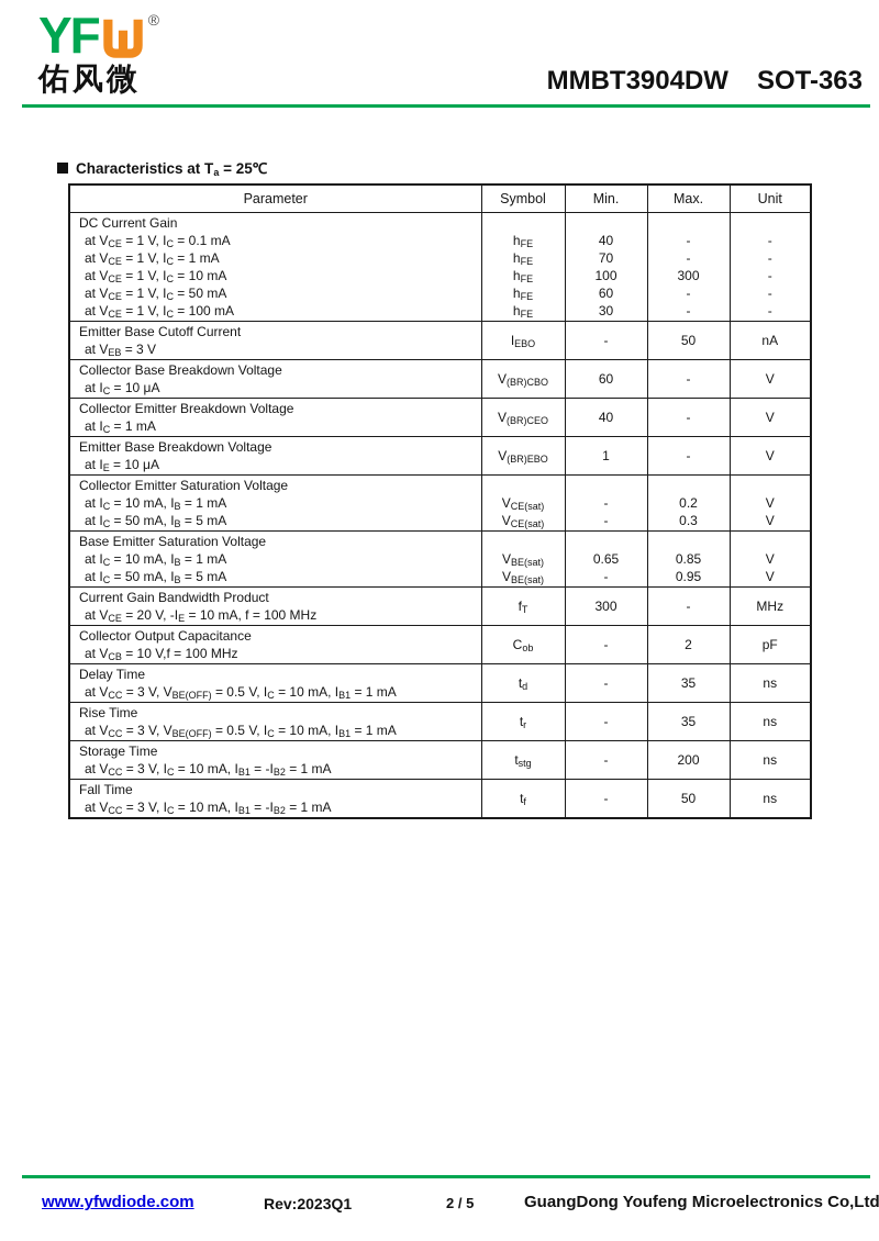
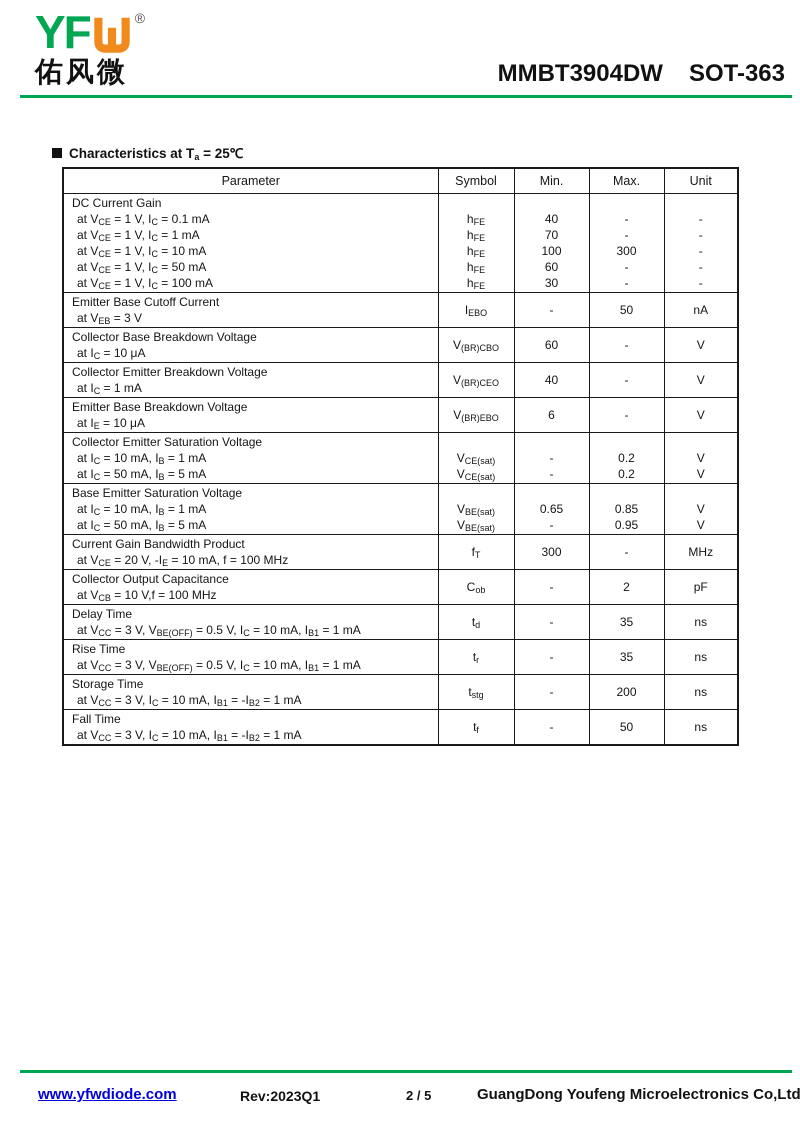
  YF
  ®
  佑风微
  MMBT3904DW
  SOT-363
  Characteristics at Ta = 25℃
  Parameter	Symbol	Min.	Max.	Unit
  DC Current Gainat VCE = 1 V, IC = 0.1 mAat VCE = 1 V, IC = 1 mAat VCE = 1 V, IC = 10 mAat VCE = 1 V, IC = 50 mAat VCE = 1 V, IC = 100 mA	hFEhFEhFEhFEhFE	40701006030	--300--	-----
  Emitter Base Cutoff Currentat VEB = 3 V	IEBO	-	50	nA
  Collector Base Breakdown Voltageat IC = 10 μA	V(BR)CBO	60	-	V
  Collector Emitter Breakdown Voltageat IC = 1 mA	V(BR)CEO	40	-	V
- Emitter Base Breakdown Voltageat IE = 10 μA	V(BR)EBO	1	-	V
+ Emitter Base Breakdown Voltageat IE = 10 μA	V(BR)EBO	6	-	V
- Collector Emitter Saturation Voltageat IC = 10 mA, IB = 1 mAat IC = 50 mA, IB = 5 mA	VCE(sat)VCE(sat)	--	0.20.3	VV
+ Collector Emitter Saturation Voltageat IC = 10 mA, IB = 1 mAat IC = 50 mA, IB = 5 mA	VCE(sat)VCE(sat)	--	0.20.2	VV
  Base Emitter Saturation Voltageat IC = 10 mA, IB = 1 mAat IC = 50 mA, IB = 5 mA	VBE(sat)VBE(sat)	0.65-	0.850.95	VV
  Current Gain Bandwidth Productat VCE = 20 V, -IE = 10 mA, f = 100 MHz	fT	300	-	MHz
  Collector Output Capacitanceat VCB = 10 V,f = 100 MHz	Cob	-	2	pF
  Delay Timeat VCC = 3 V, VBE(OFF) = 0.5 V, IC = 10 mA, IB1 = 1 mA	td	-	35	ns
  Rise Timeat VCC = 3 V, VBE(OFF) = 0.5 V, IC = 10 mA, IB1 = 1 mA	tr	-	35	ns
  Storage Timeat VCC = 3 V, IC = 10 mA, IB1 = -IB2 = 1 mA	tstg	-	200	ns
  Fall Timeat VCC = 3 V, IC = 10 mA, IB1 = -IB2 = 1 mA	tf	-	50	ns
  www.yfwdiode.com
  Rev:2023Q1
  2 / 5
  GuangDong Youfeng Microelectronics Co,Ltd
